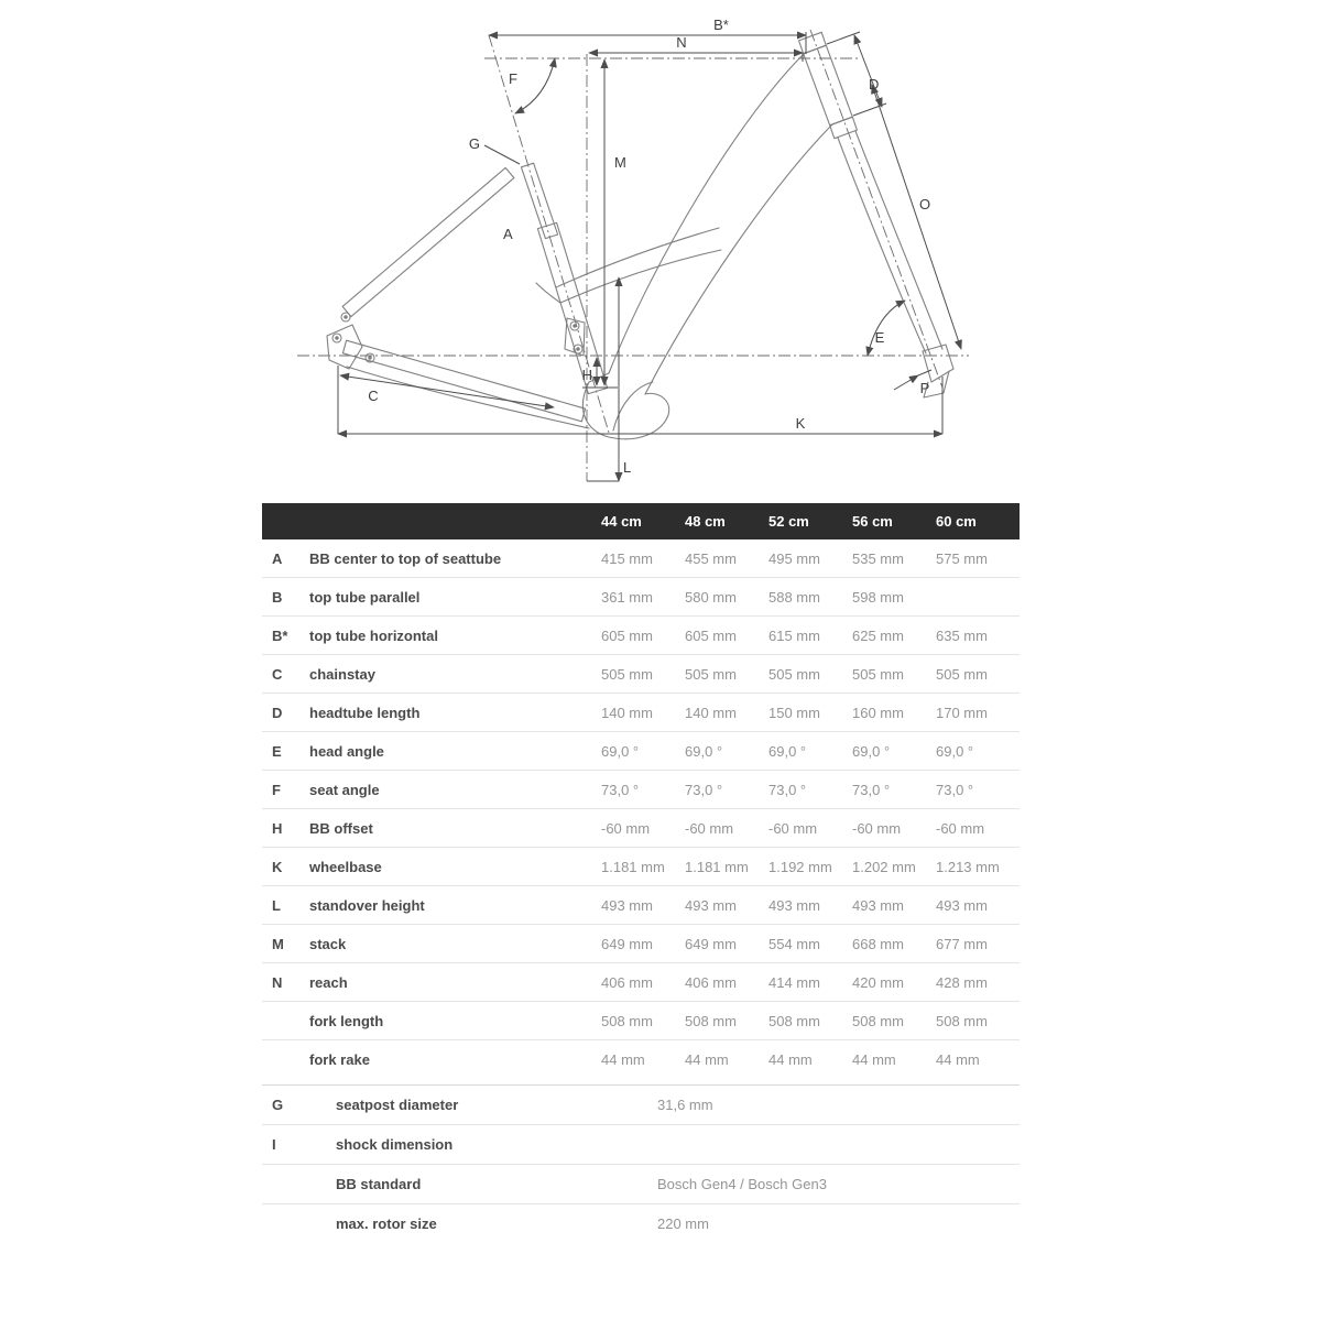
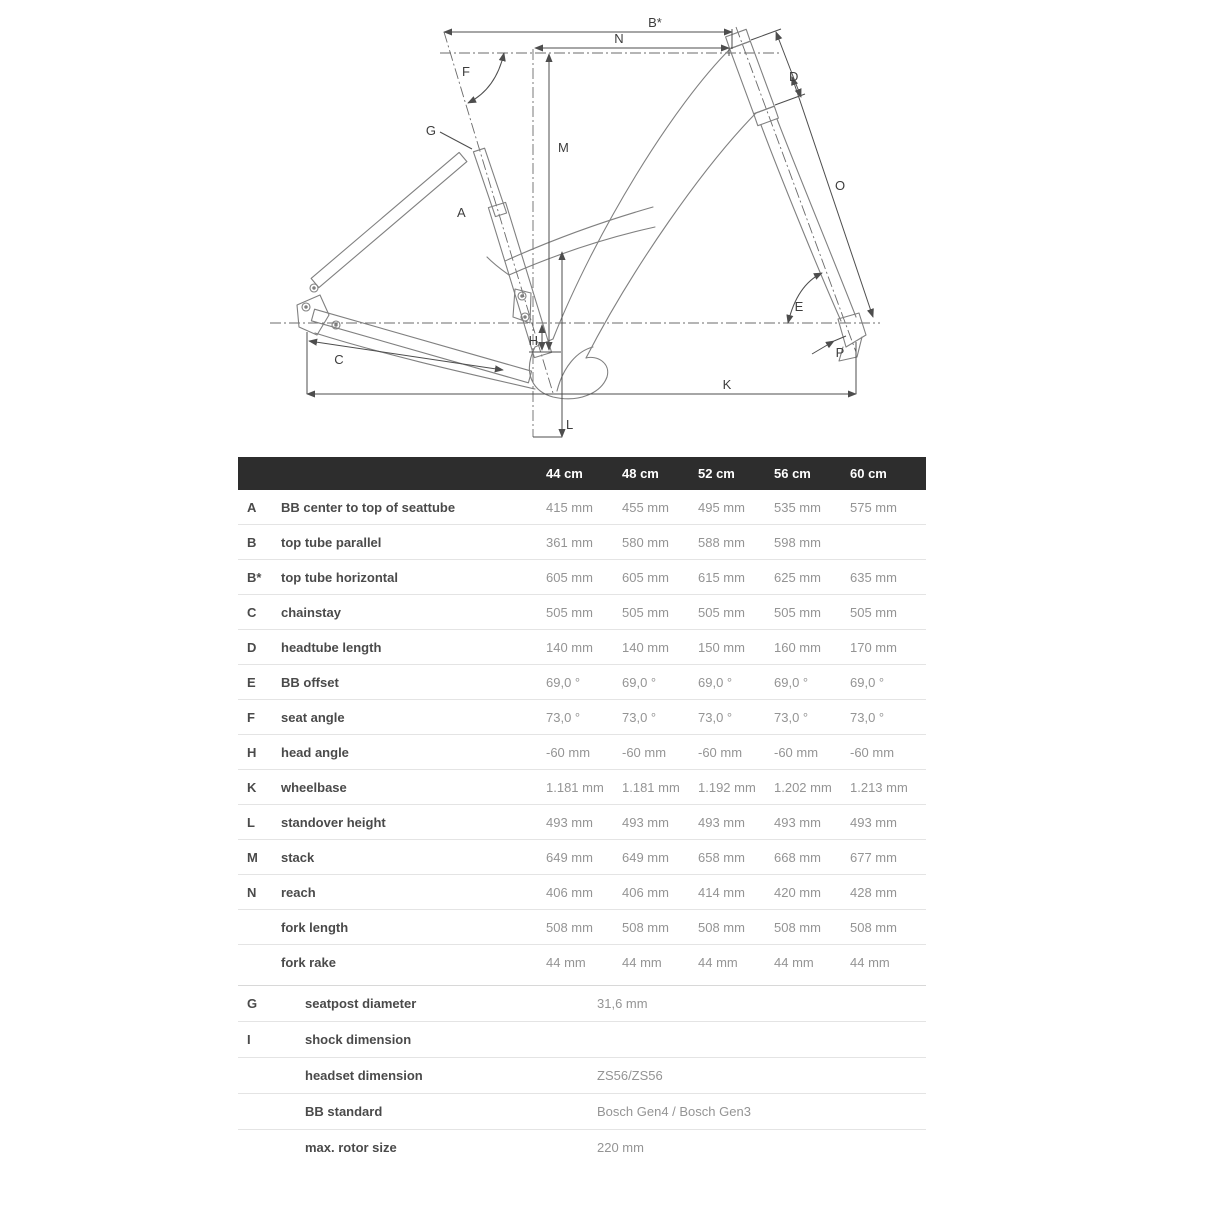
  A
  B*
  C
  D
  E
  F
  G
  H
  K
  L
  M
  N
  O
  P
  44 cm
  48 cm
  52 cm
  56 cm
  60 cm
  A
  BB center to top of seattube
  415 mm
  455 mm
  495 mm
  535 mm
  575 mm
  B
  top tube parallel
  361 mm
  580 mm
  588 mm
  598 mm
  B*
  top tube horizontal
  605 mm
  605 mm
  615 mm
  625 mm
  635 mm
  C
  chainstay
  505 mm
  505 mm
  505 mm
  505 mm
  505 mm
  D
  headtube length
  140 mm
  140 mm
  150 mm
  160 mm
  170 mm
  E
- head angle
+ BB offset
  69,0 °
  69,0 °
  69,0 °
  69,0 °
  69,0 °
  F
  seat angle
  73,0 °
  73,0 °
  73,0 °
  73,0 °
  73,0 °
  H
- BB offset
+ head angle
  -60 mm
  -60 mm
  -60 mm
  -60 mm
  -60 mm
  K
  wheelbase
  1.181 mm
  1.181 mm
  1.192 mm
  1.202 mm
  1.213 mm
  L
  standover height
  493 mm
  493 mm
  493 mm
  493 mm
  493 mm
  M
  stack
  649 mm
  649 mm
- 554 mm
+ 658 mm
  668 mm
  677 mm
  N
  reach
  406 mm
  406 mm
  414 mm
  420 mm
  428 mm
  fork length
  508 mm
  508 mm
  508 mm
  508 mm
  508 mm
  fork rake
  44 mm
  44 mm
  44 mm
  44 mm
  44 mm
  G
  seatpost diameter
  31,6 mm
  I
  shock dimension
+ headset dimension
+ ZS56/ZS56
  BB standard
  Bosch Gen4 / Bosch Gen3
  max. rotor size
  220 mm
